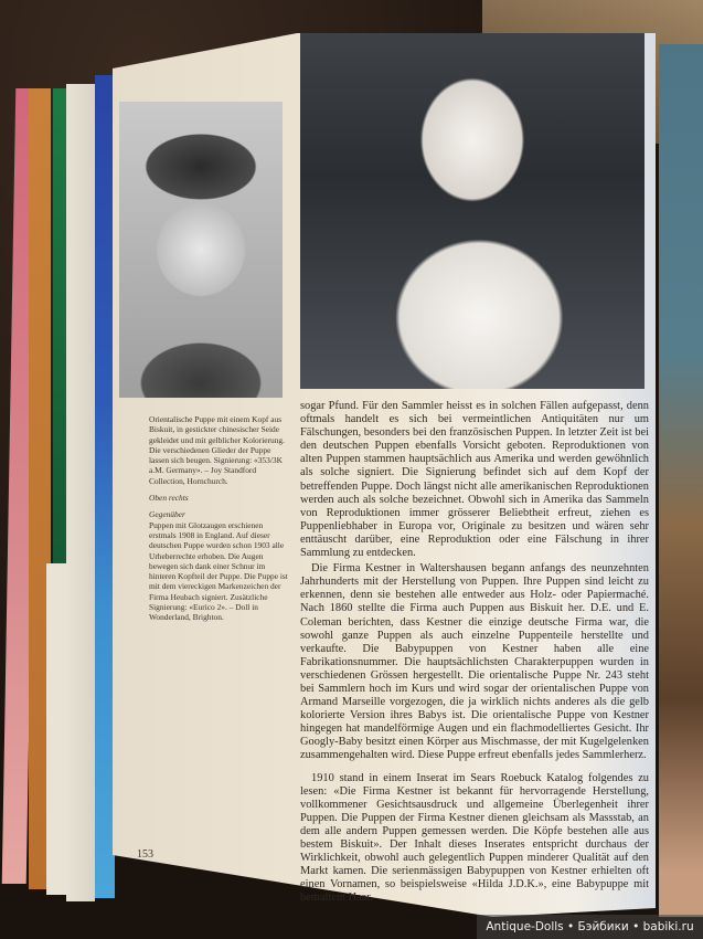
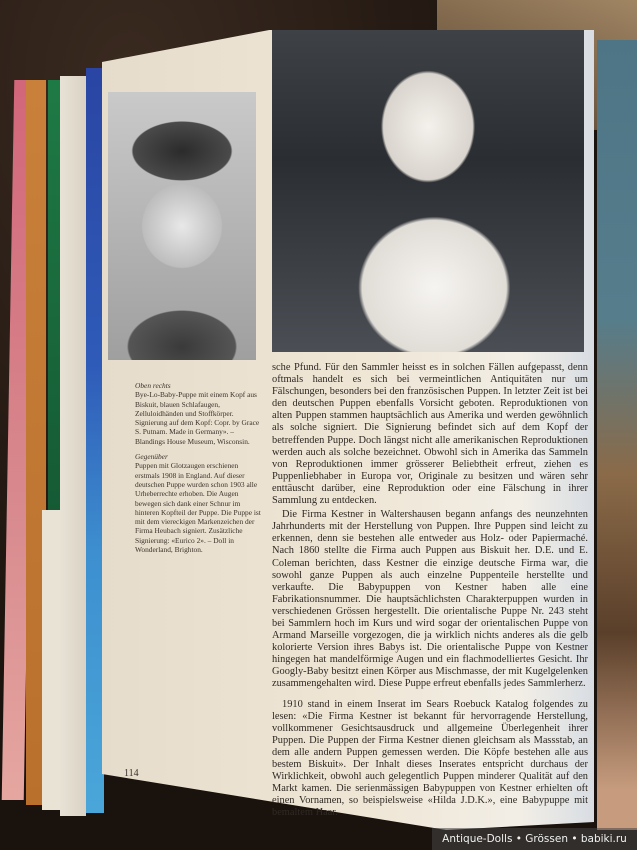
- Orientalische Puppe mit einem Kopf aus Biskuit, in gestickter chinesischer Seide gekleidet und mit gelblicher Kolorierung. Die verschiedenen Glieder der Puppe lassen sich beugen. Signierung: «353/3K a.M. Germany». – Joy Standford Collection, Hornchurch.
  Oben rechts
+ Bye-Lo-Baby-Puppe mit einem Kopf aus Biskuit, blauen Schlafaugen, Zelluloidhänden und Stoffkörper. Signierung auf dem Kopf: Copr. by Grace S. Putnam. Made in Germany». – Blandings House Museum, Wisconsin.
  Gegenüber
  Puppen mit Glotzaugen erschienen erstmals 1908 in England. Auf dieser deutschen Puppe wurden schon 1903 alle Urheberrechte erhoben. Die Augen bewegen sich dank einer Schnur im hinteren Kopfteil der Puppe. Die Puppe ist mit dem viereckigen Markenzeichen der Firma Heubach signiert. Zusätzliche Signierung: «Eurico 2». – Doll in Wonderland, Brighton.
- sogar Pfund. Für den Sammler heisst es in solchen Fällen aufgepasst, denn oftmals handelt es sich bei vermeintlichen Antiquitäten nur um Fälschungen, besonders bei den französischen Puppen. In letzter Zeit ist bei den deutschen Puppen ebenfalls Vorsicht geboten. Reproduktionen von alten Puppen stammen hauptsächlich aus Amerika und werden gewöhnlich als solche signiert. Die Signierung befindet sich auf dem Kopf der betreffenden Puppe. Doch längst nicht alle amerikanischen Reproduktionen werden auch als solche bezeichnet. Obwohl sich in Amerika das Sammeln von Reproduktionen immer grösserer Beliebtheit erfreut, ziehen es Puppenliebhaber in Europa vor, Originale zu besitzen und wären sehr enttäuscht darüber, eine Reproduktion oder eine Fälschung in ihrer Sammlung zu entdecken.
+ sche Pfund. Für den Sammler heisst es in solchen Fällen aufgepasst, denn oftmals handelt es sich bei vermeintlichen Antiquitäten nur um Fälschungen, besonders bei den französischen Puppen. In letzter Zeit ist bei den deutschen Puppen ebenfalls Vorsicht geboten. Reproduktionen von alten Puppen stammen hauptsächlich aus Amerika und werden gewöhnlich als solche signiert. Die Signierung befindet sich auf dem Kopf der betreffenden Puppe. Doch längst nicht alle amerikanischen Reproduktionen werden auch als solche bezeichnet. Obwohl sich in Amerika das Sammeln von Reproduktionen immer grösserer Beliebtheit erfreut, ziehen es Puppenliebhaber in Europa vor, Originale zu besitzen und wären sehr enttäuscht darüber, eine Reproduktion oder eine Fälschung in ihrer Sammlung zu entdecken.
  Die Firma Kestner in Waltershausen begann anfangs des neunzehnten Jahrhunderts mit der Herstellung von Puppen. Ihre Puppen sind leicht zu erkennen, denn sie bestehen alle entweder aus Holz- oder Papiermaché. Nach 1860 stellte die Firma auch Puppen aus Biskuit her. D.E. und E. Coleman berichten, dass Kestner die einzige deutsche Firma war, die sowohl ganze Puppen als auch einzelne Puppenteile herstellte und verkaufte. Die Babypuppen von Kestner haben alle eine Fabrikationsnummer. Die hauptsächlichsten Charakterpuppen wurden in verschiedenen Grössen hergestellt. Die orientalische Puppe Nr. 243 steht bei Sammlern hoch im Kurs und wird sogar der orientalischen Puppe von Armand Marseille vorgezogen, die ja wirklich nichts anderes als die gelb kolorierte Version ihres Babys ist. Die orientalische Puppe von Kestner hingegen hat mandelförmige Augen und ein flachmodelliertes Gesicht. Ihr Googly-Baby besitzt einen Körper aus Mischmasse, der mit Kugelgelenken zusammengehalten wird. Diese Puppe erfreut ebenfalls jedes Sammlerherz.
  1910 stand in einem Inserat im Sears Roebuck Katalog folgendes zu lesen: «Die Firma Kestner ist bekannt für hervorragende Herstellung, vollkommener Gesichtsausdruck und allgemeine Überlegenheit ihrer Puppen. Die Puppen der Firma Kestner dienen gleichsam als Massstab, an dem alle andern Puppen gemessen werden. Die Köpfe bestehen alle aus bestem Biskuit». Der Inhalt dieses Inserates entspricht durchaus der Wirklichkeit, obwohl auch gelegentlich Puppen minderer Qualität auf den Markt kamen. Die serienmässigen Babypuppen von Kestner erhielten oft einen Vornamen, so beispielsweise «Hilda J.D.K.», eine Babypuppe mit bemaltem Haar.
- 153
+ 114
- Antique-Dolls • Бэйбики • babiki.ru
+ Antique-Dolls • Grössen • babiki.ru
